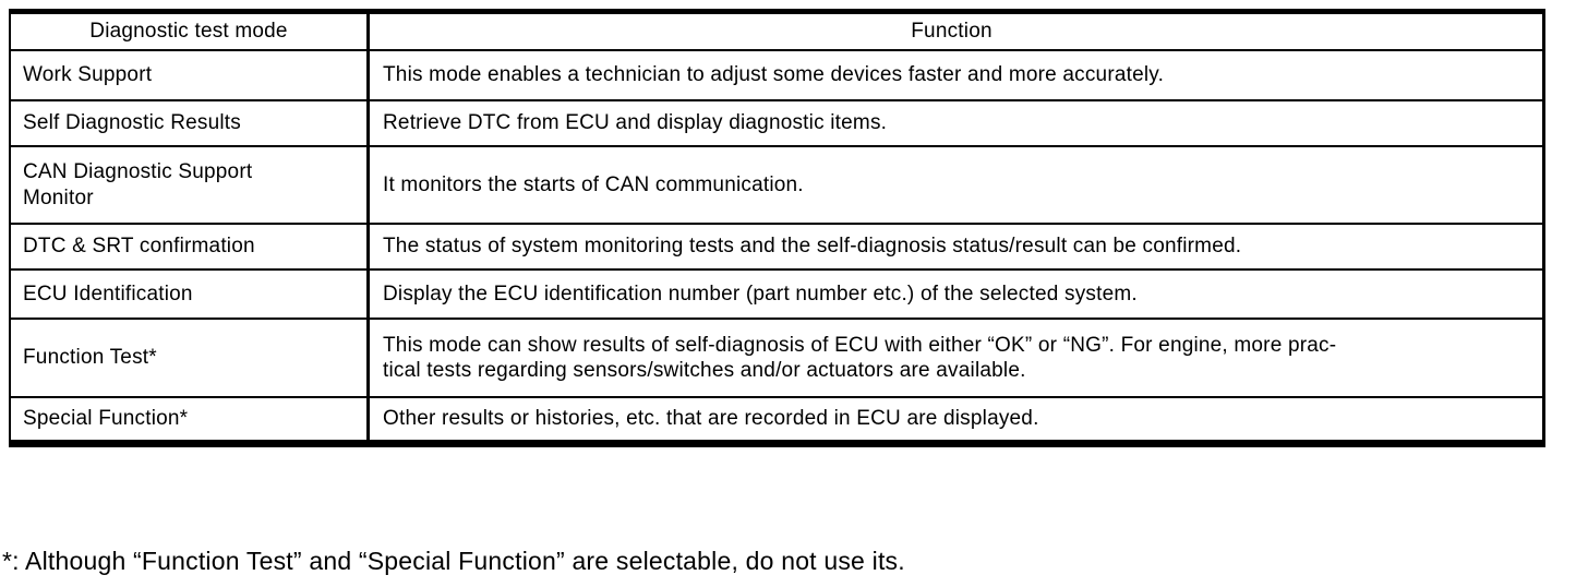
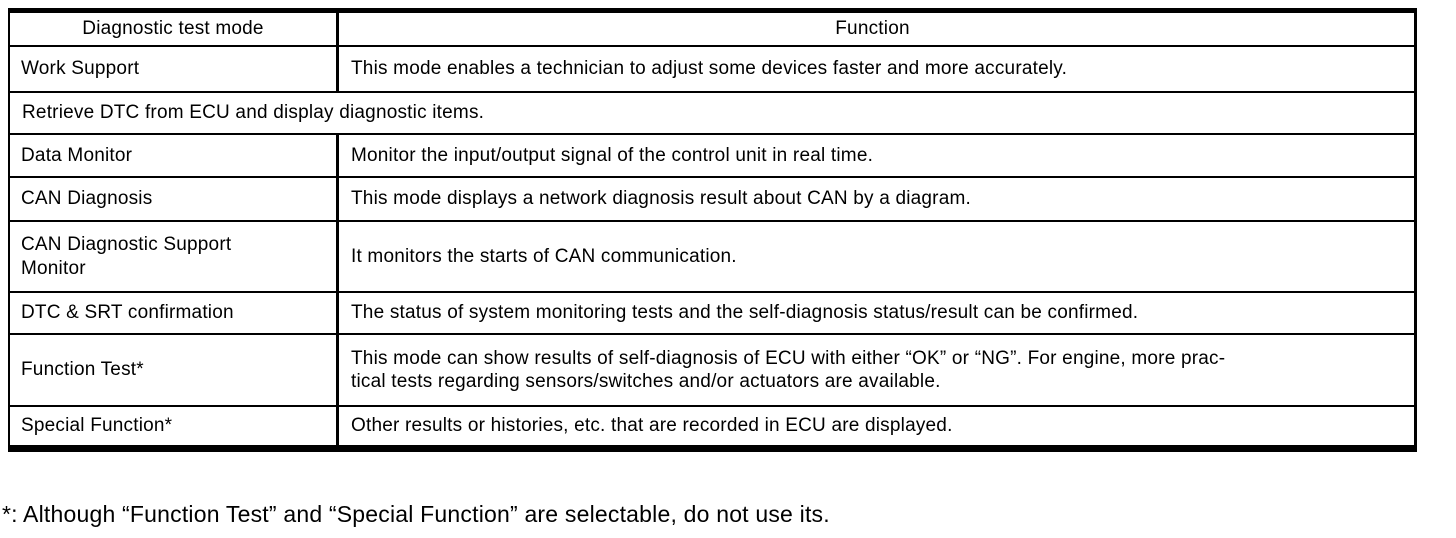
  Diagnostic test mode
  Function
  Work Support
  This mode enables a technician to adjust some devices faster and more accurately.
- Self Diagnostic Results
  Retrieve DTC from ECU and display diagnostic items.
+ Data Monitor
+ Monitor the input/output signal of the control unit in real time.
+ CAN Diagnosis
+ This mode displays a network diagnosis result about CAN by a diagram.
  CAN Diagnostic Support
  Monitor
  It monitors the starts of CAN communication.
  DTC & SRT confirmation
  The status of system monitoring tests and the self-diagnosis status/result can be confirmed.
- ECU Identification
- Display the ECU identification number (part number etc.) of the selected system.
  Function Test*
  This mode can show results of self-diagnosis of ECU with either “OK” or “NG”. For engine, more prac-
  tical tests regarding sensors/switches and/or actuators are available.
  Special Function*
  Other results or histories, etc. that are recorded in ECU are displayed.
  *: Although “Function Test” and “Special Function” are selectable, do not use its.
